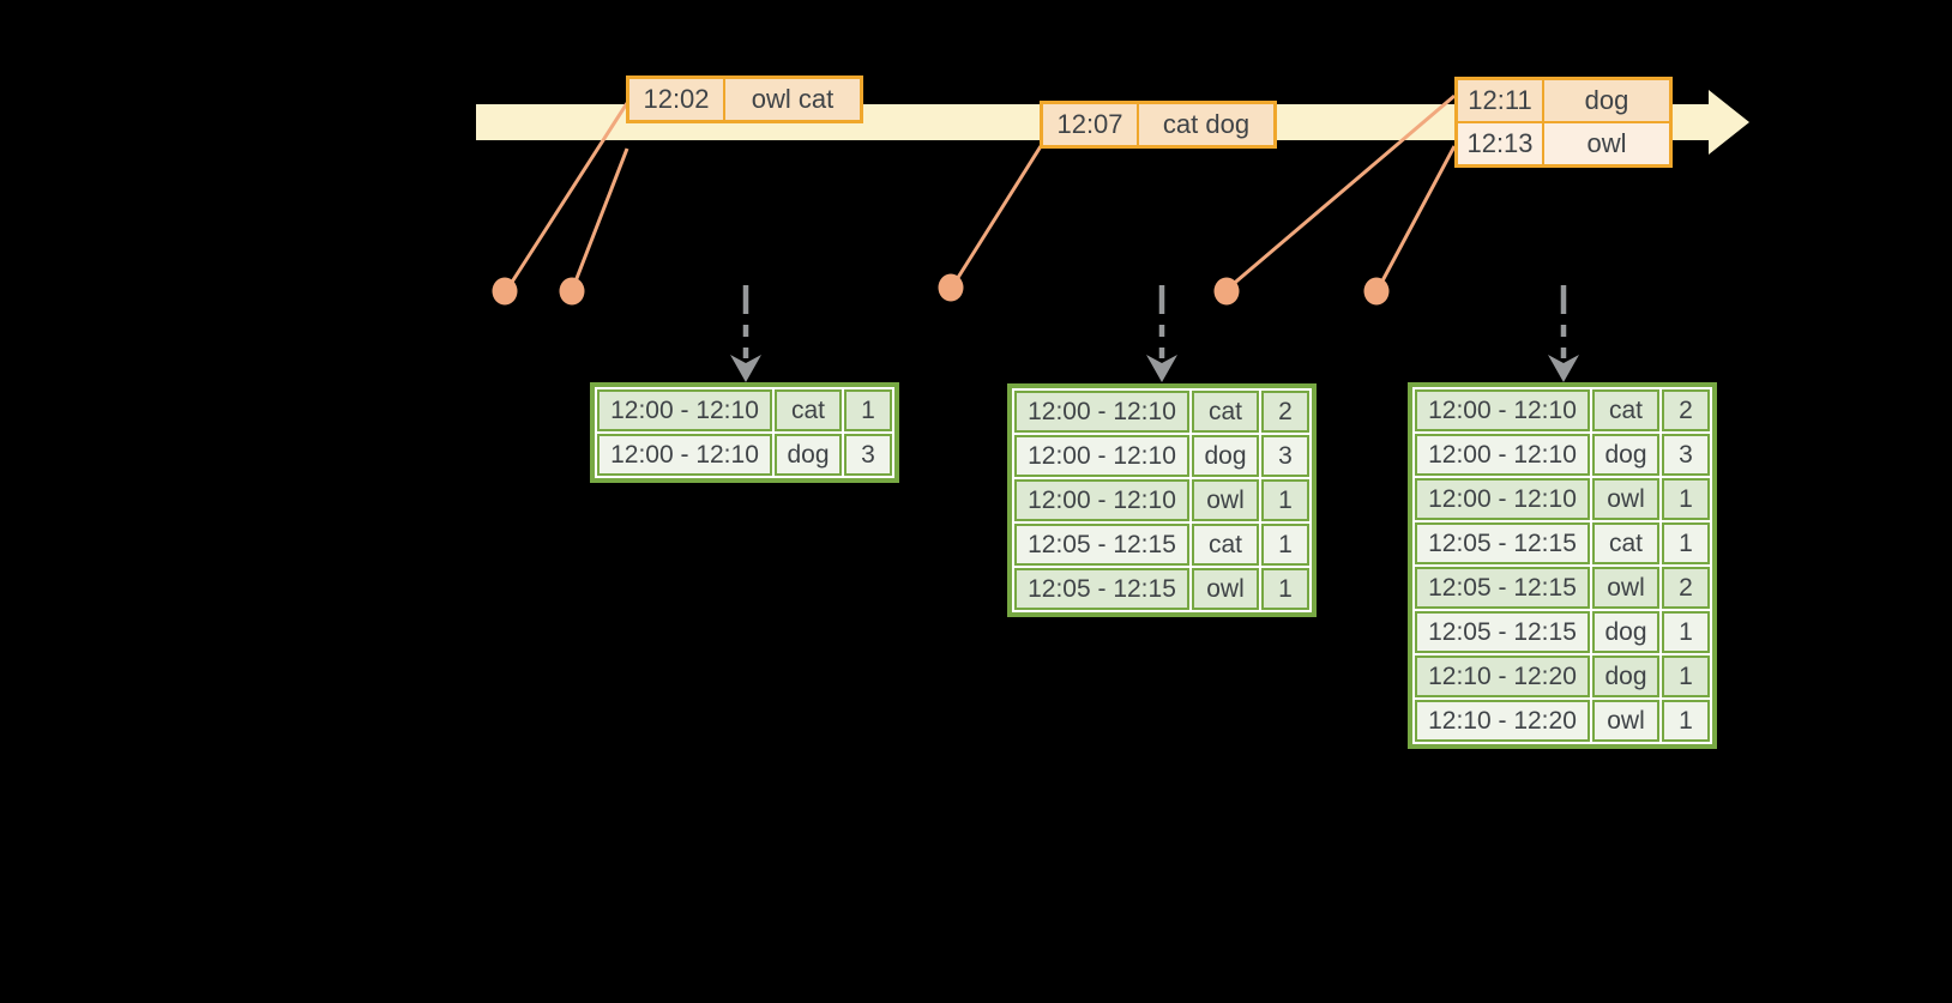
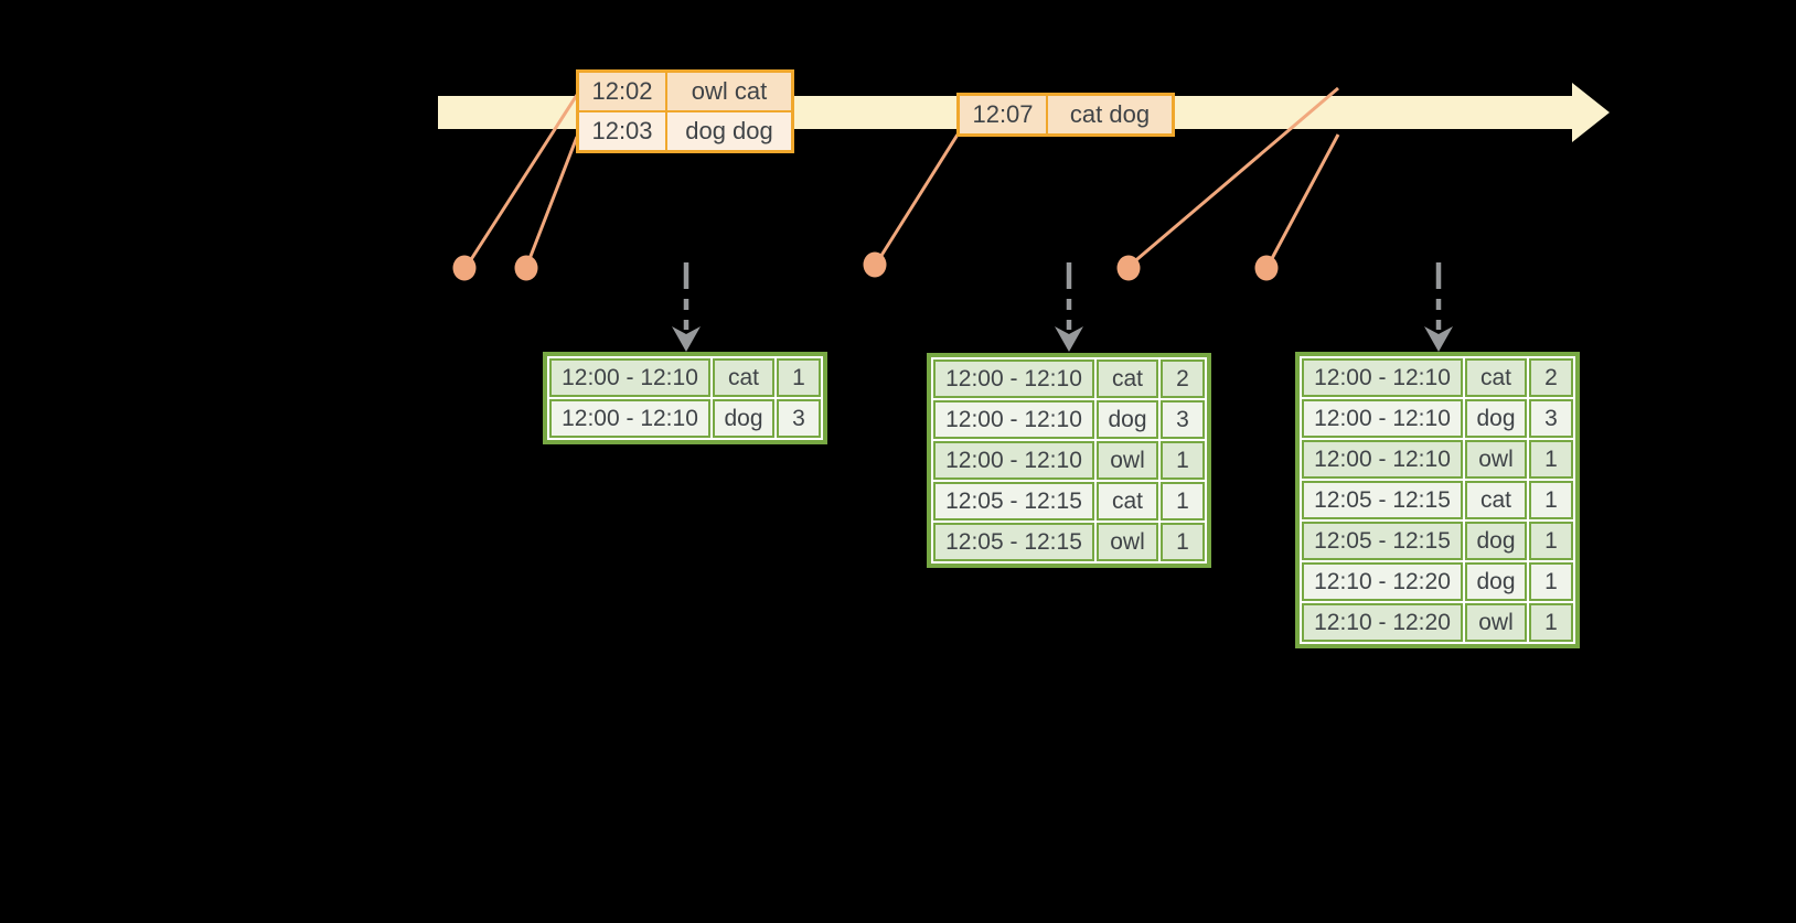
  12:02	owl cat
+ 12:03	dog dog
  12:07	cat dog
- 12:11	dog
- 12:13	owl
  12:00 - 12:10	cat	1
  12:00 - 12:10	dog	3
  12:00 - 12:10	cat	2
  12:00 - 12:10	dog	3
  12:00 - 12:10	owl	1
  12:05 - 12:15	cat	1
  12:05 - 12:15	owl	1
  12:00 - 12:10	cat	2
  12:00 - 12:10	dog	3
  12:00 - 12:10	owl	1
  12:05 - 12:15	cat	1
- 12:05 - 12:15	owl	2
  12:05 - 12:15	dog	1
  12:10 - 12:20	dog	1
  12:10 - 12:20	owl	1
